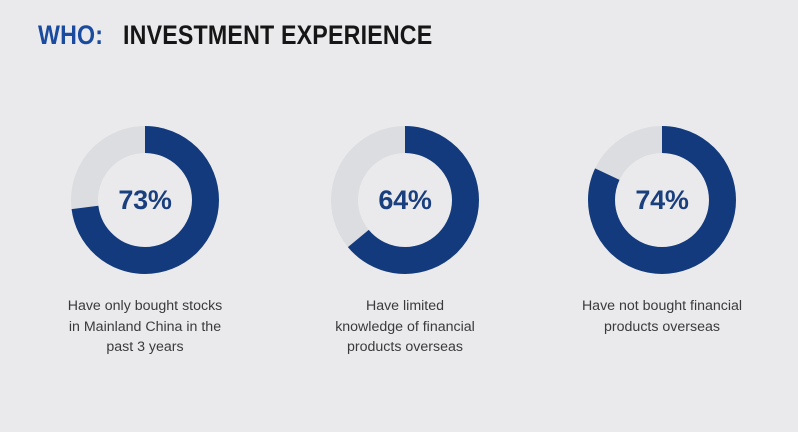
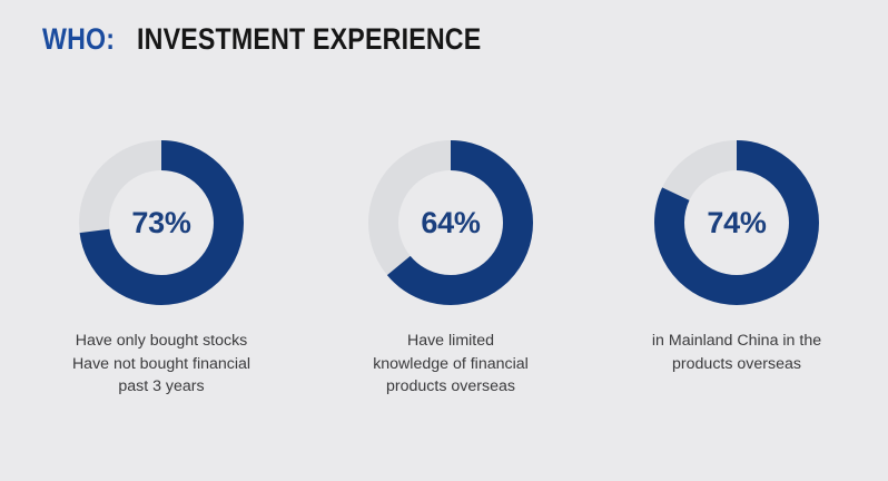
  WHO:
  INVESTMENT EXPERIENCE
  73%
  Have only bought stocks
- in Mainland China in the
+ Have not bought financial
  past 3 years
  64%
  Have limited
  knowledge of financial
  products overseas
  74%
- Have not bought financial
+ in Mainland China in the
  products overseas
